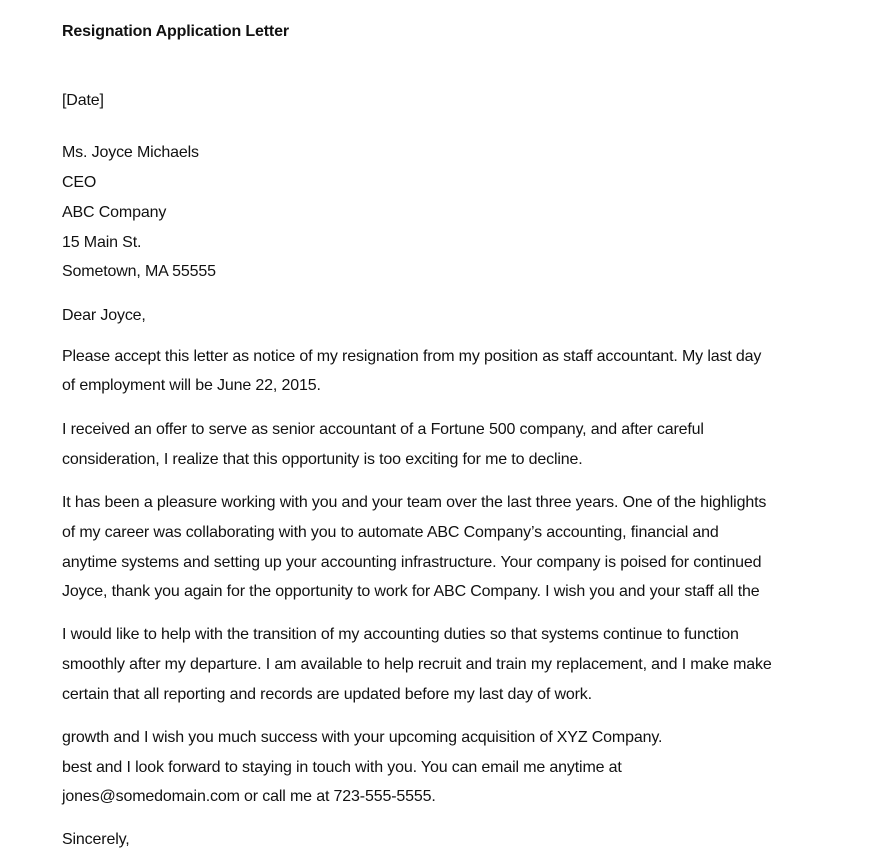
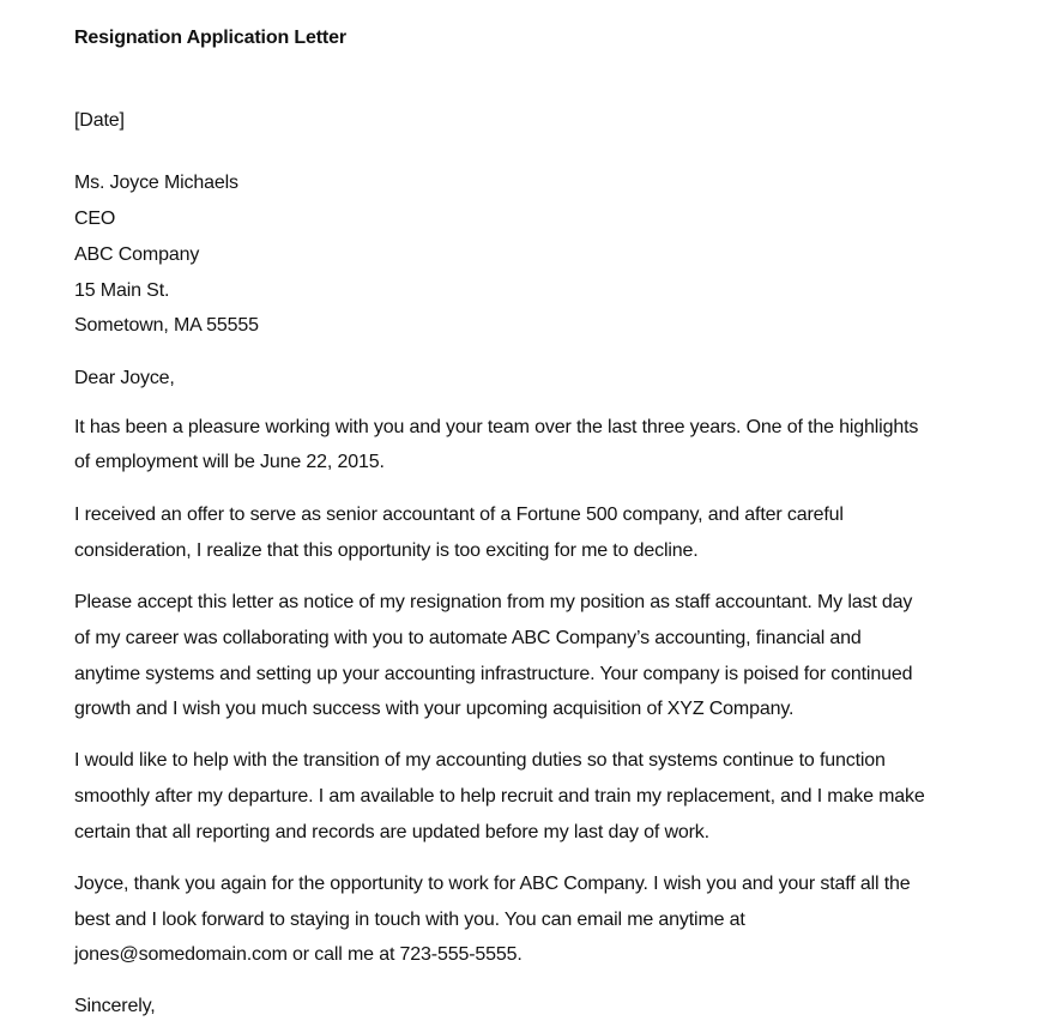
  Resignation Application Letter
  [Date]
  Ms. Joyce Michaels
  CEO
  ABC Company
  15 Main St.
  Sometown, MA 55555
  Dear Joyce,
- Please accept this letter as notice of my resignation from my position as staff accountant. My last day
+ It has been a pleasure working with you and your team over the last three years. One of the highlights
  of employment will be June 22, 2015.
  I received an offer to serve as senior accountant of a Fortune 500 company, and after careful
  consideration, I realize that this opportunity is too exciting for me to decline.
- It has been a pleasure working with you and your team over the last three years. One of the highlights
+ Please accept this letter as notice of my resignation from my position as staff accountant. My last day
  of my career was collaborating with you to automate ABC Company’s accounting, financial and
  anytime systems and setting up your accounting infrastructure. Your company is poised for continued
- Joyce, thank you again for the opportunity to work for ABC Company. I wish you and your staff all the
+ growth and I wish you much success with your upcoming acquisition of XYZ Company.
  I would like to help with the transition of my accounting duties so that systems continue to function
  smoothly after my departure. I am available to help recruit and train my replacement, and I make make
  certain that all reporting and records are updated before my last day of work.
- growth and I wish you much success with your upcoming acquisition of XYZ Company.
+ Joyce, thank you again for the opportunity to work for ABC Company. I wish you and your staff all the
  best and I look forward to staying in touch with you. You can email me anytime at
  jones@somedomain.com or call me at 723-555-5555.
  Sincerely,
